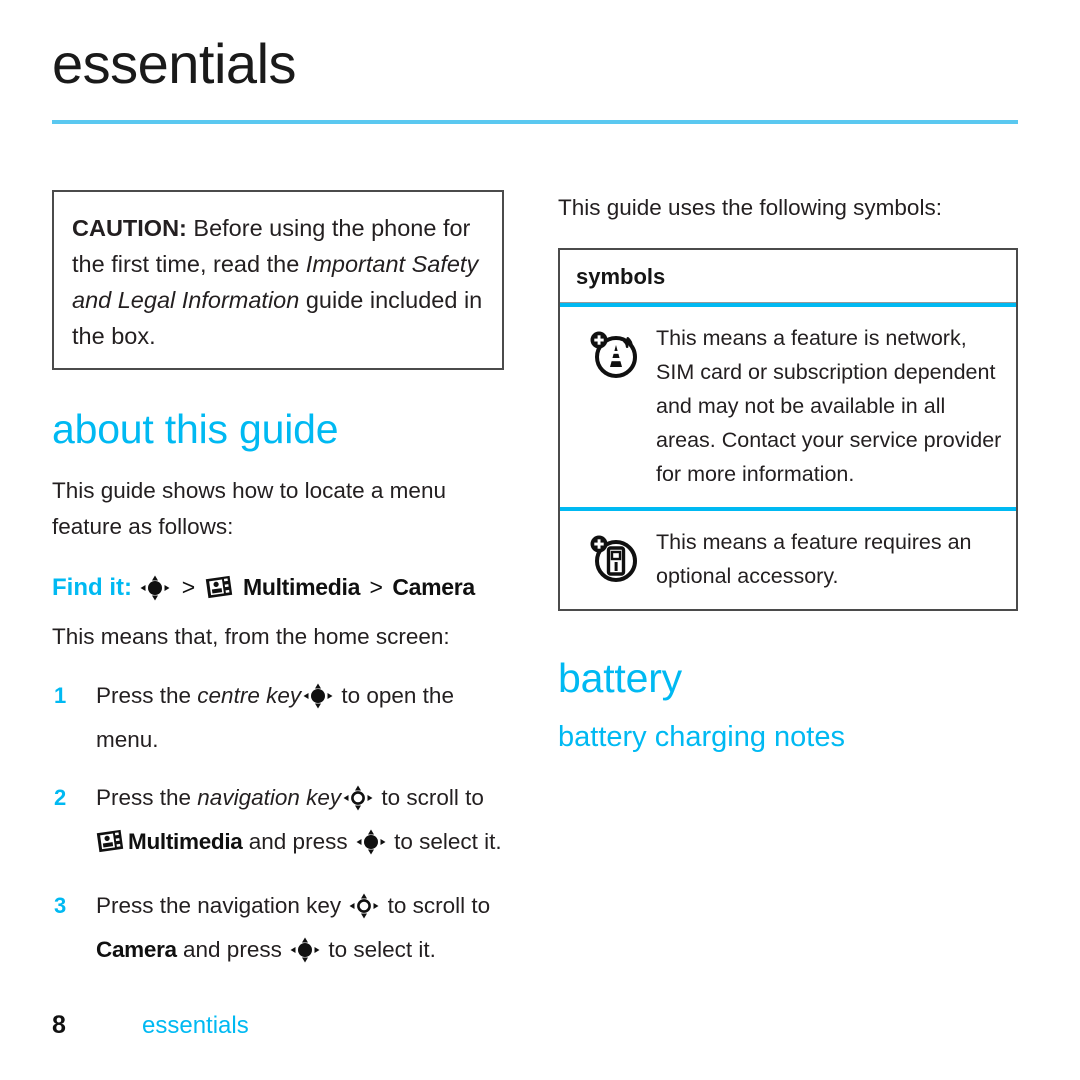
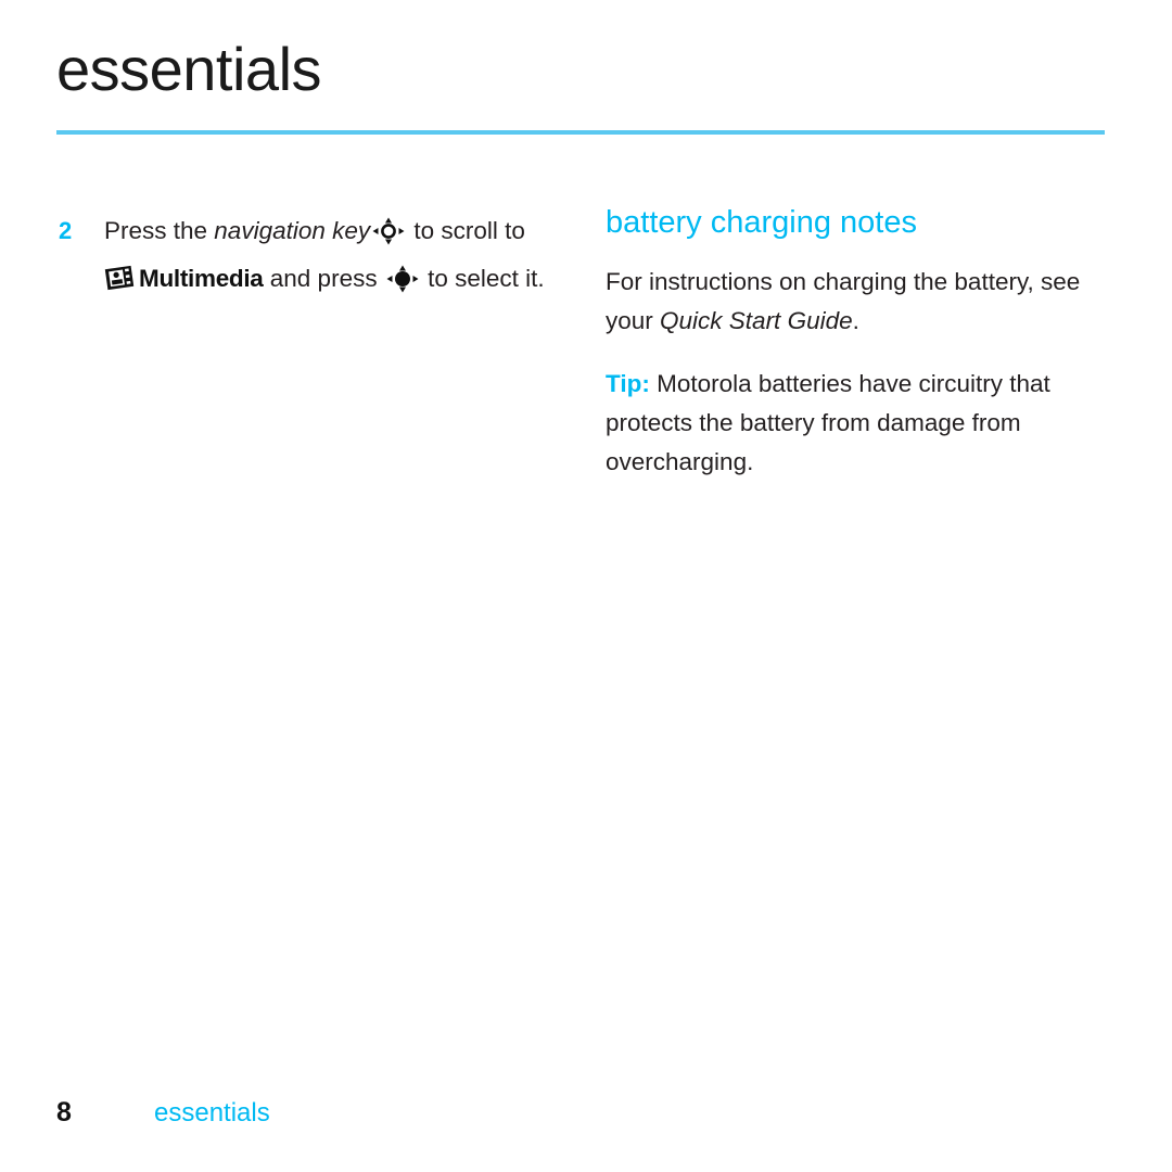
  essentials
- CAUTION: Before using the phone for the first time, read the Important Safety and Legal Information guide included in the box.
- about this guide
- This guide shows how to locate a menu feature as follows:
- Find it: > Multimedia > Camera
- This means that, from the home screen:
- 1
- Press the centre key to open the menu.
  2
  Press the navigation key to scroll to Multimedia and press to select it.
- 3
- Press the navigation key to scroll to Camera and press to select it.
- This guide uses the following symbols:
- symbols
- This means a feature is network, SIM card or subscription dependent and may not be available in all areas. Contact your service provider for more information.
- This means a feature requires an optional accessory.
- battery
  battery charging notes
+ For instructions on charging the battery, see your Quick Start Guide.
+ Tip: Motorola batteries have circuitry that protects the battery from damage from overcharging.
  8
  essentials
